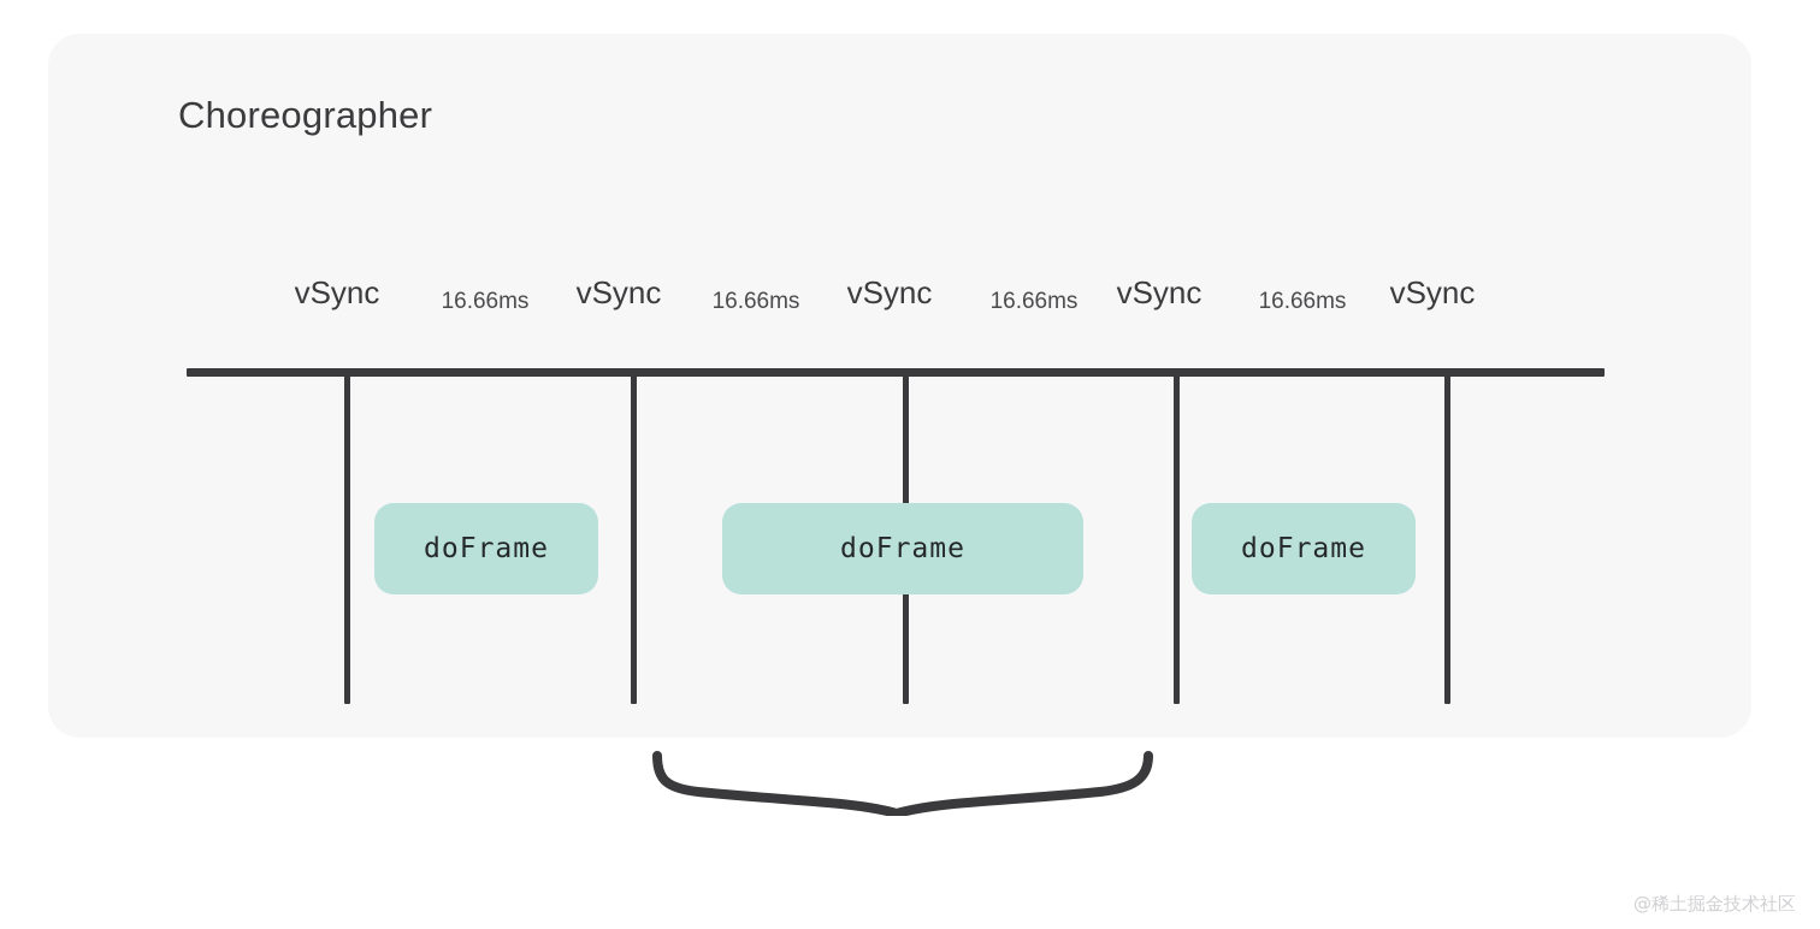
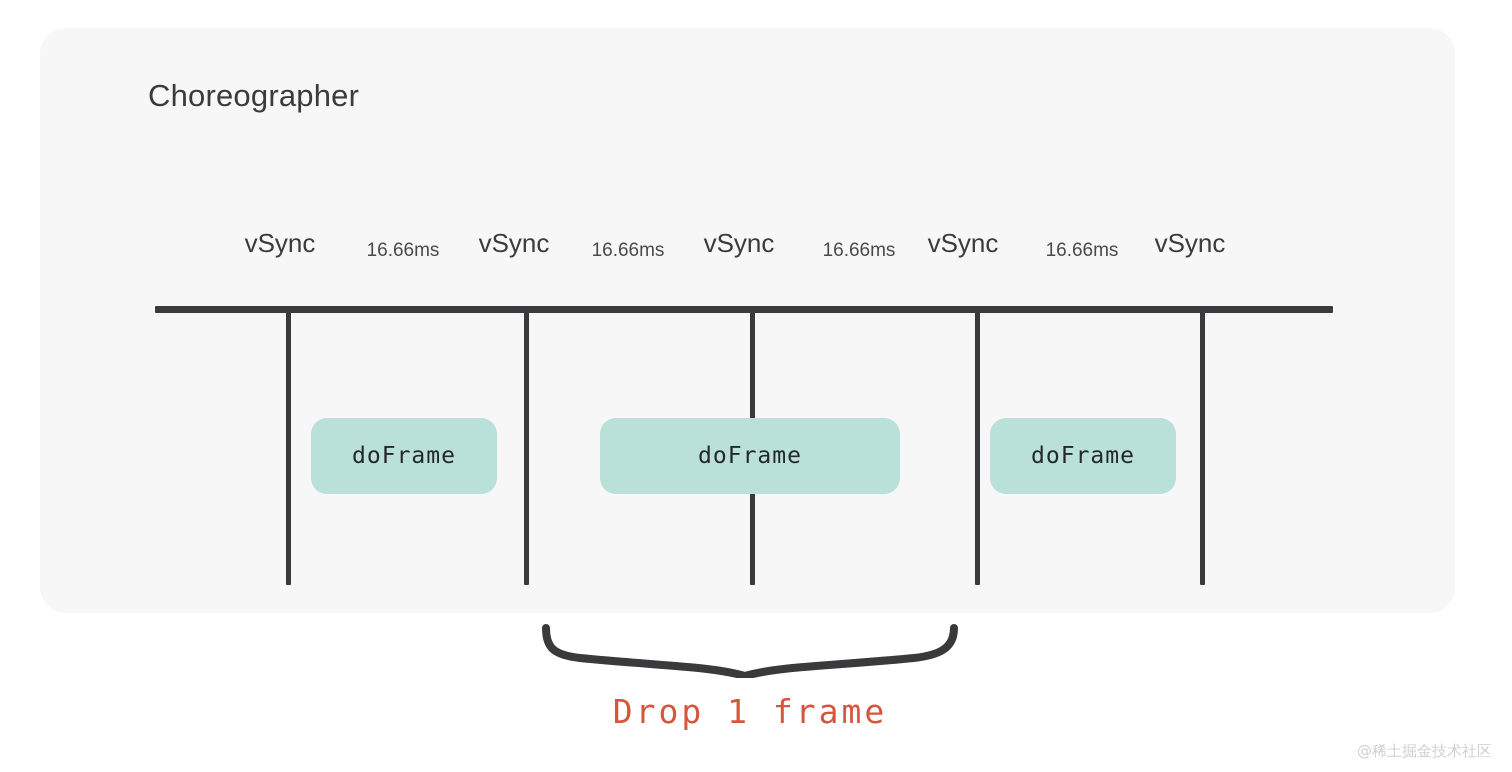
  Choreographer
  vSync
  vSync
  vSync
  vSync
  vSync
  16.66ms
  16.66ms
  16.66ms
  16.66ms
  doFrame
  doFrame
  doFrame
+ Drop 1 frame
  @稀土掘金技术社区
